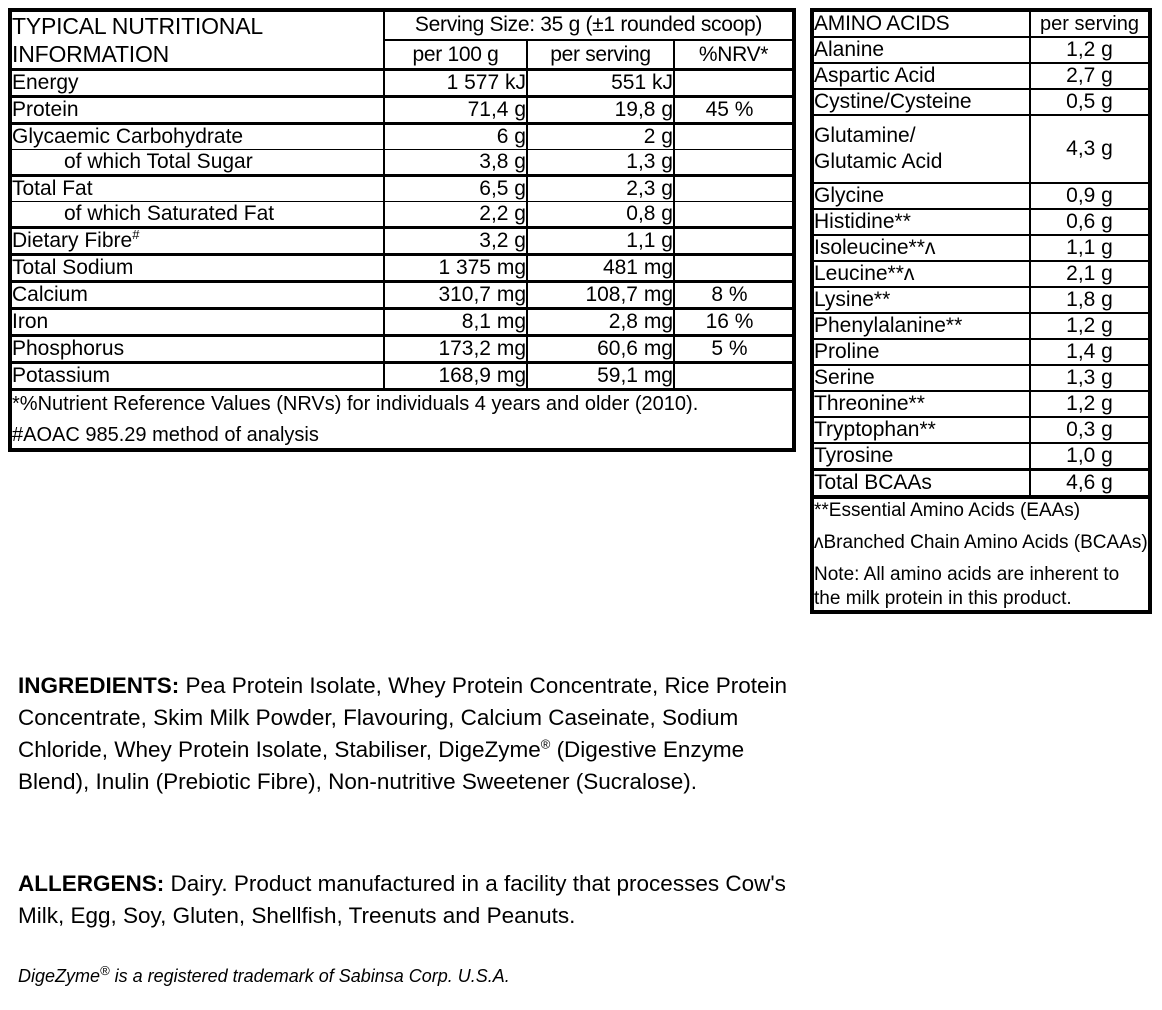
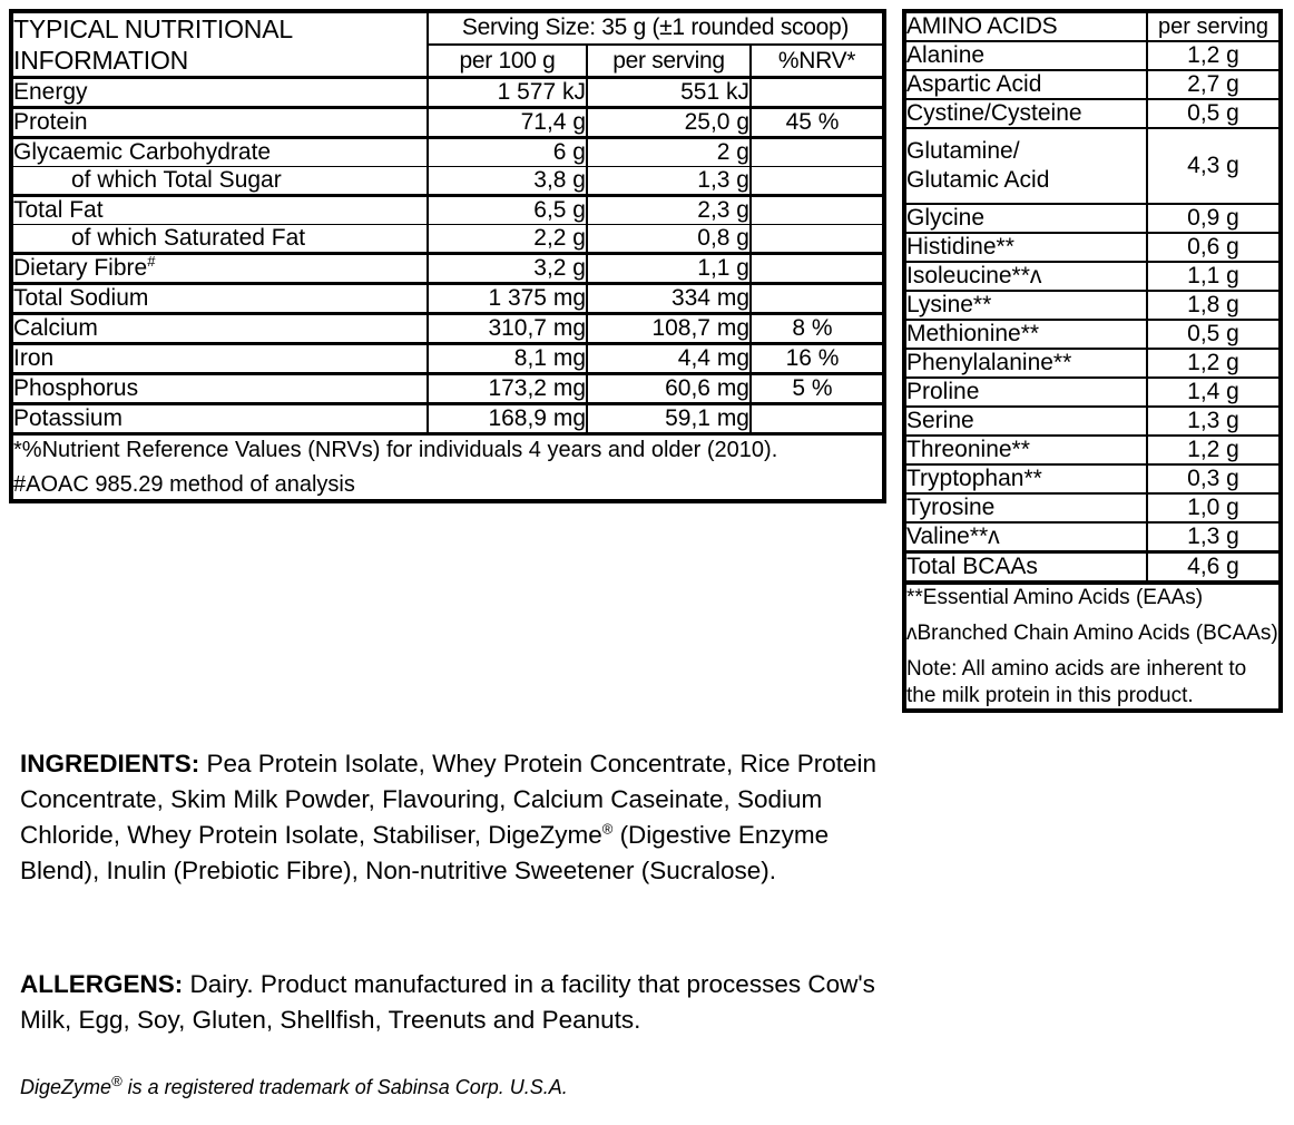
  TYPICAL NUTRITIONAL INFORMATION	Serving Size: 35 g (±1 rounded scoop)
  per 100 g	per serving	%NRV*
  Energy	1 577 kJ	551 kJ
- Protein	71,4 g	19,8 g	45 %
+ Protein	71,4 g	25,0 g	45 %
  Glycaemic Carbohydrate	6 g	2 g
  of which Total Sugar	3,8 g	1,3 g
  Total Fat	6,5 g	2,3 g
  of which Saturated Fat	2,2 g	0,8 g
  Dietary Fibre#	3,2 g	1,1 g
- Total Sodium	1 375 mg	481 mg
+ Total Sodium	1 375 mg	334 mg
  Calcium	310,7 mg	108,7 mg	8 %
- Iron	8,1 mg	2,8 mg	16 %
+ Iron	8,1 mg	4,4 mg	16 %
  Phosphorus	173,2 mg	60,6 mg	5 %
  Potassium	168,9 mg	59,1 mg
  *%Nutrient Reference Values (NRVs) for individuals 4 years and older (2010). #AOAC 985.29 method of analysis
  INGREDIENTS: Pea Protein Isolate, Whey Protein Concentrate, Rice Protein Concentrate, Skim Milk Powder, Flavouring, Calcium Caseinate, Sodium Chloride, Whey Protein Isolate, Stabiliser, DigeZyme® (Digestive Enzyme Blend), Inulin (Prebiotic Fibre), Non-nutritive Sweetener (Sucralose).
  ALLERGENS: Dairy. Product manufactured in a facility that processes Cow's Milk, Egg, Soy, Gluten, Shellfish, Treenuts and Peanuts.
  DigeZyme® is a registered trademark of Sabinsa Corp. U.S.A.
  AMINO ACIDS	per serving
  Alanine	1,2 g
  Aspartic Acid	2,7 g
  Cystine/Cysteine	0,5 g
  Glutamine/Glutamic Acid	4,3 g
  Glycine	0,9 g
  Histidine**	0,6 g
  Isoleucine**ᴧ	1,1 g
- Leucine**ᴧ	2,1 g
  Lysine**	1,8 g
+ Methionine**	0,5 g
  Phenylalanine**	1,2 g
  Proline	1,4 g
  Serine	1,3 g
  Threonine**	1,2 g
  Tryptophan**	0,3 g
  Tyrosine	1,0 g
+ Valine**ᴧ	1,3 g
  Total BCAAs	4,6 g
  **Essential Amino Acids (EAAs) ᴧBranched Chain Amino Acids (BCAAs) Note: All amino acids are inherent to the milk protein in this product.
